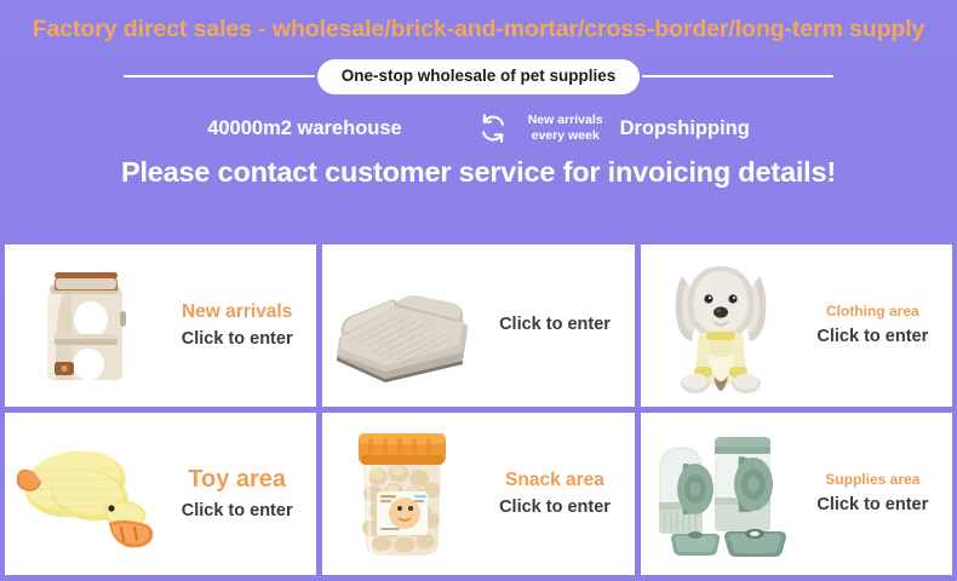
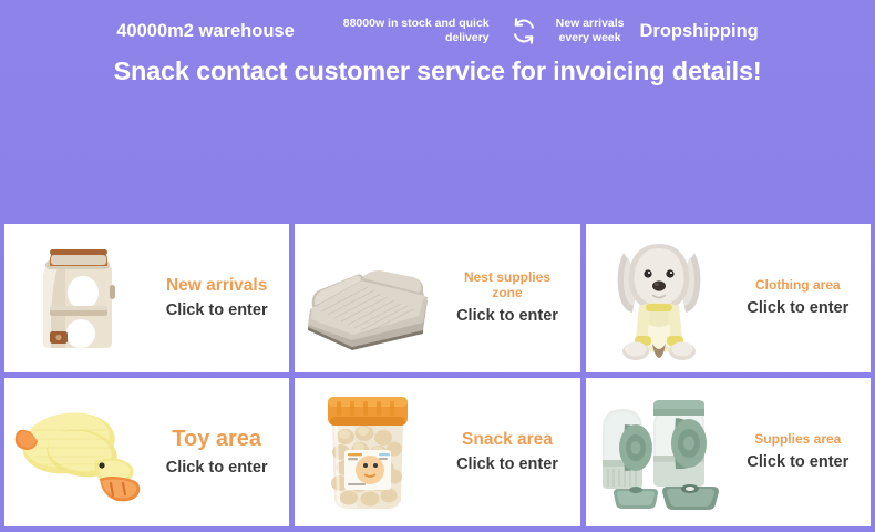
- Factory direct sales - wholesale/brick-and-mortar/cross-border/long-term supply
- One-stop wholesale of pet supplies
  40000m2 warehouse
+ 88000w in stock and quick
+ delivery
  New arrivals
  every week
  Dropshipping
- Please contact customer service for invoicing details!
+ Snack contact customer service for invoicing details!
  New arrivals
  Click to enter
+ Nest supplies
+ zone
  Click to enter
  Clothing area
  Click to enter
  Toy area
  Click to enter
  Snack area
  Click to enter
  Supplies area
  Click to enter
